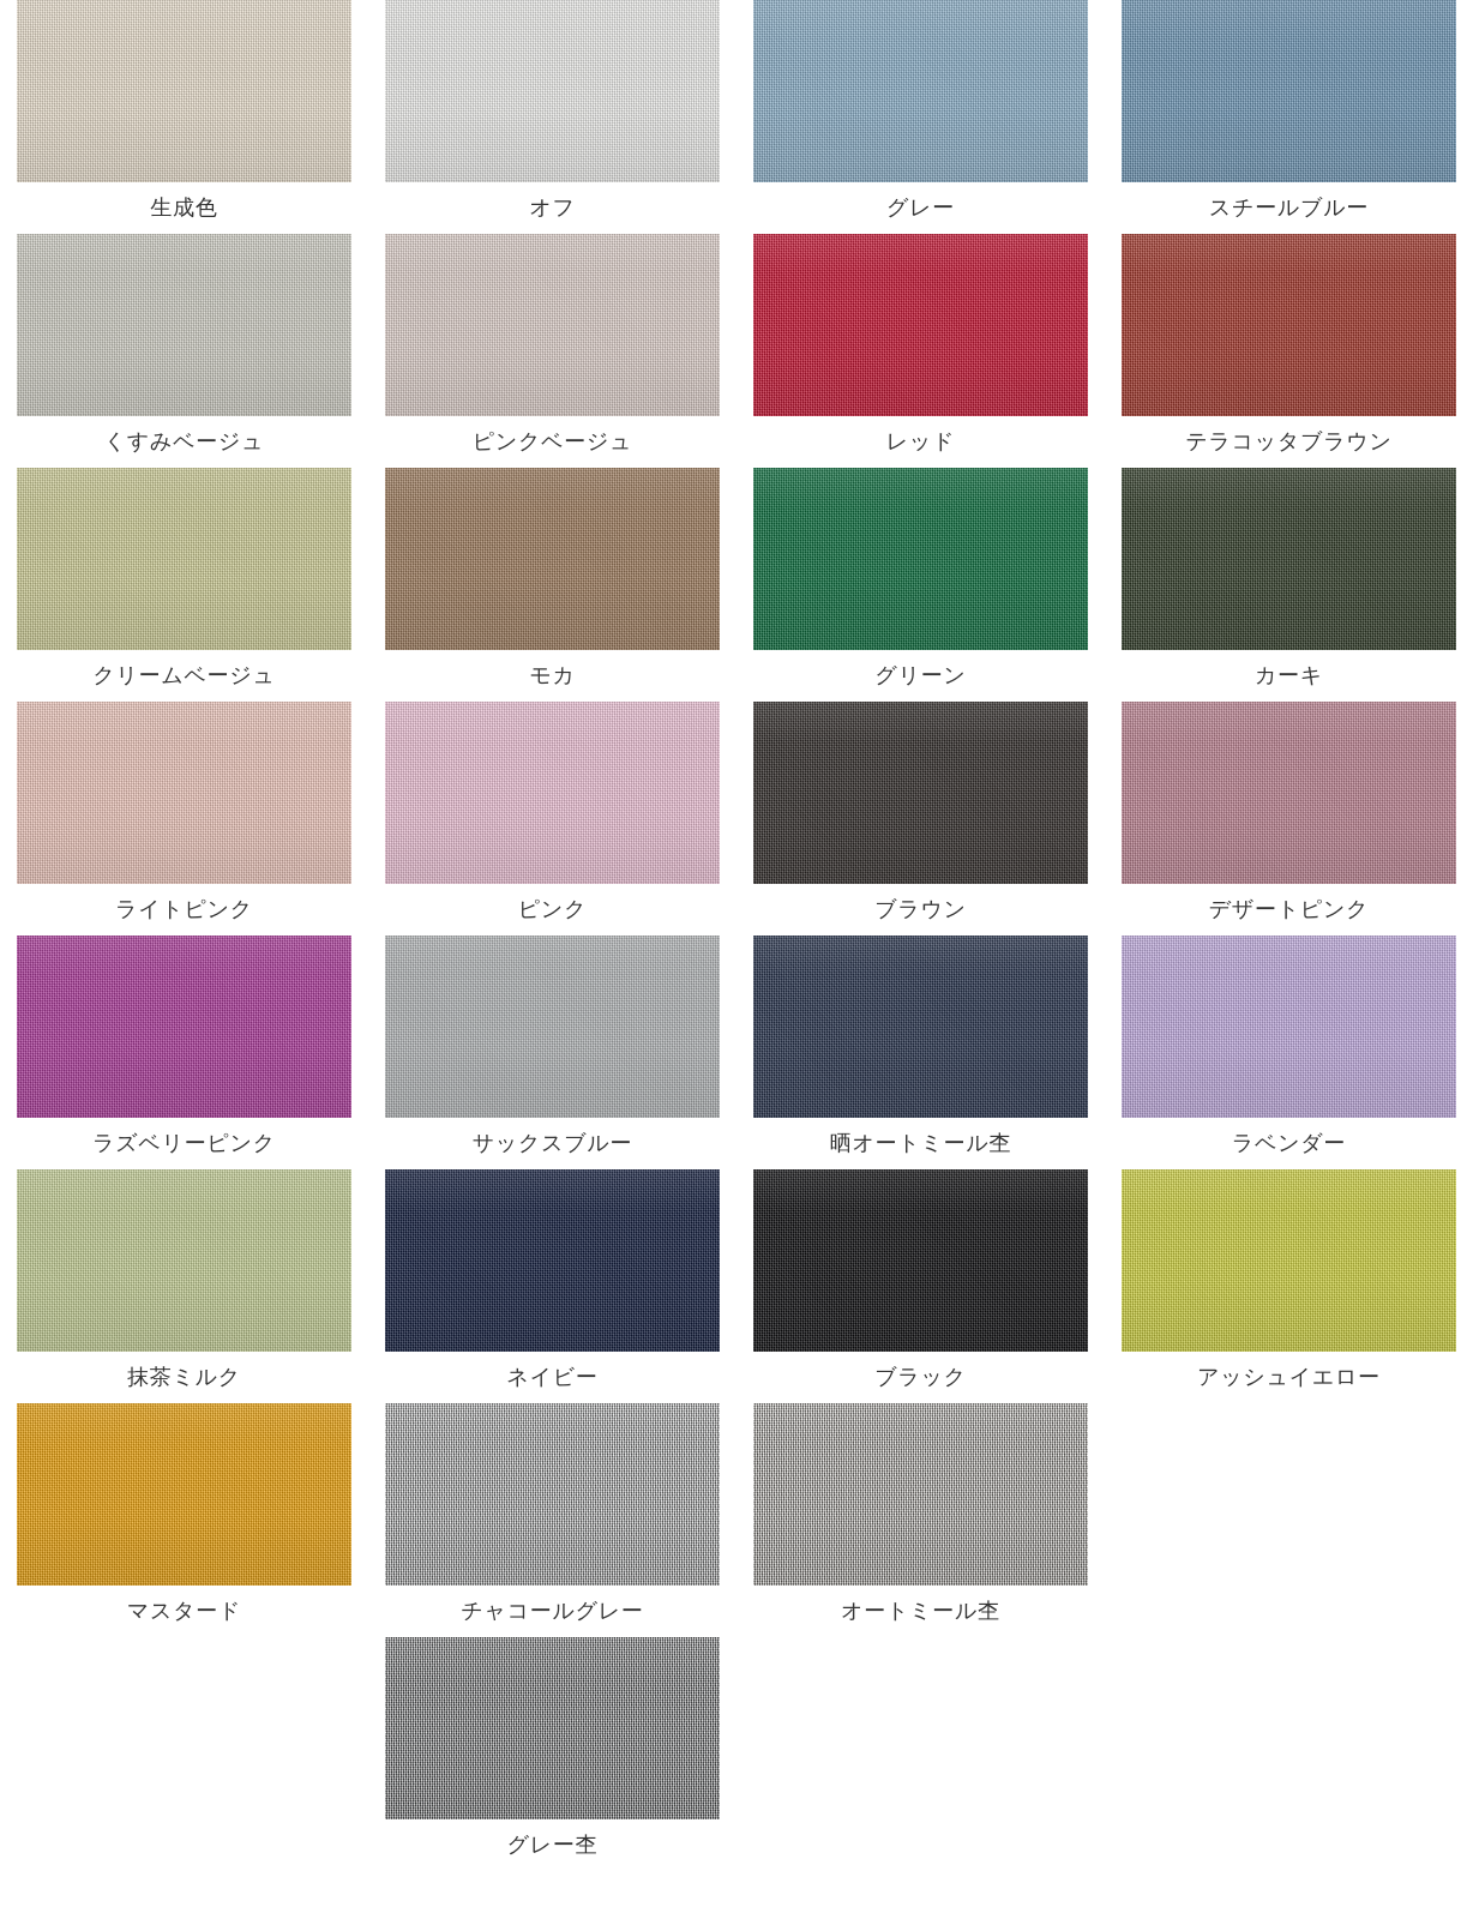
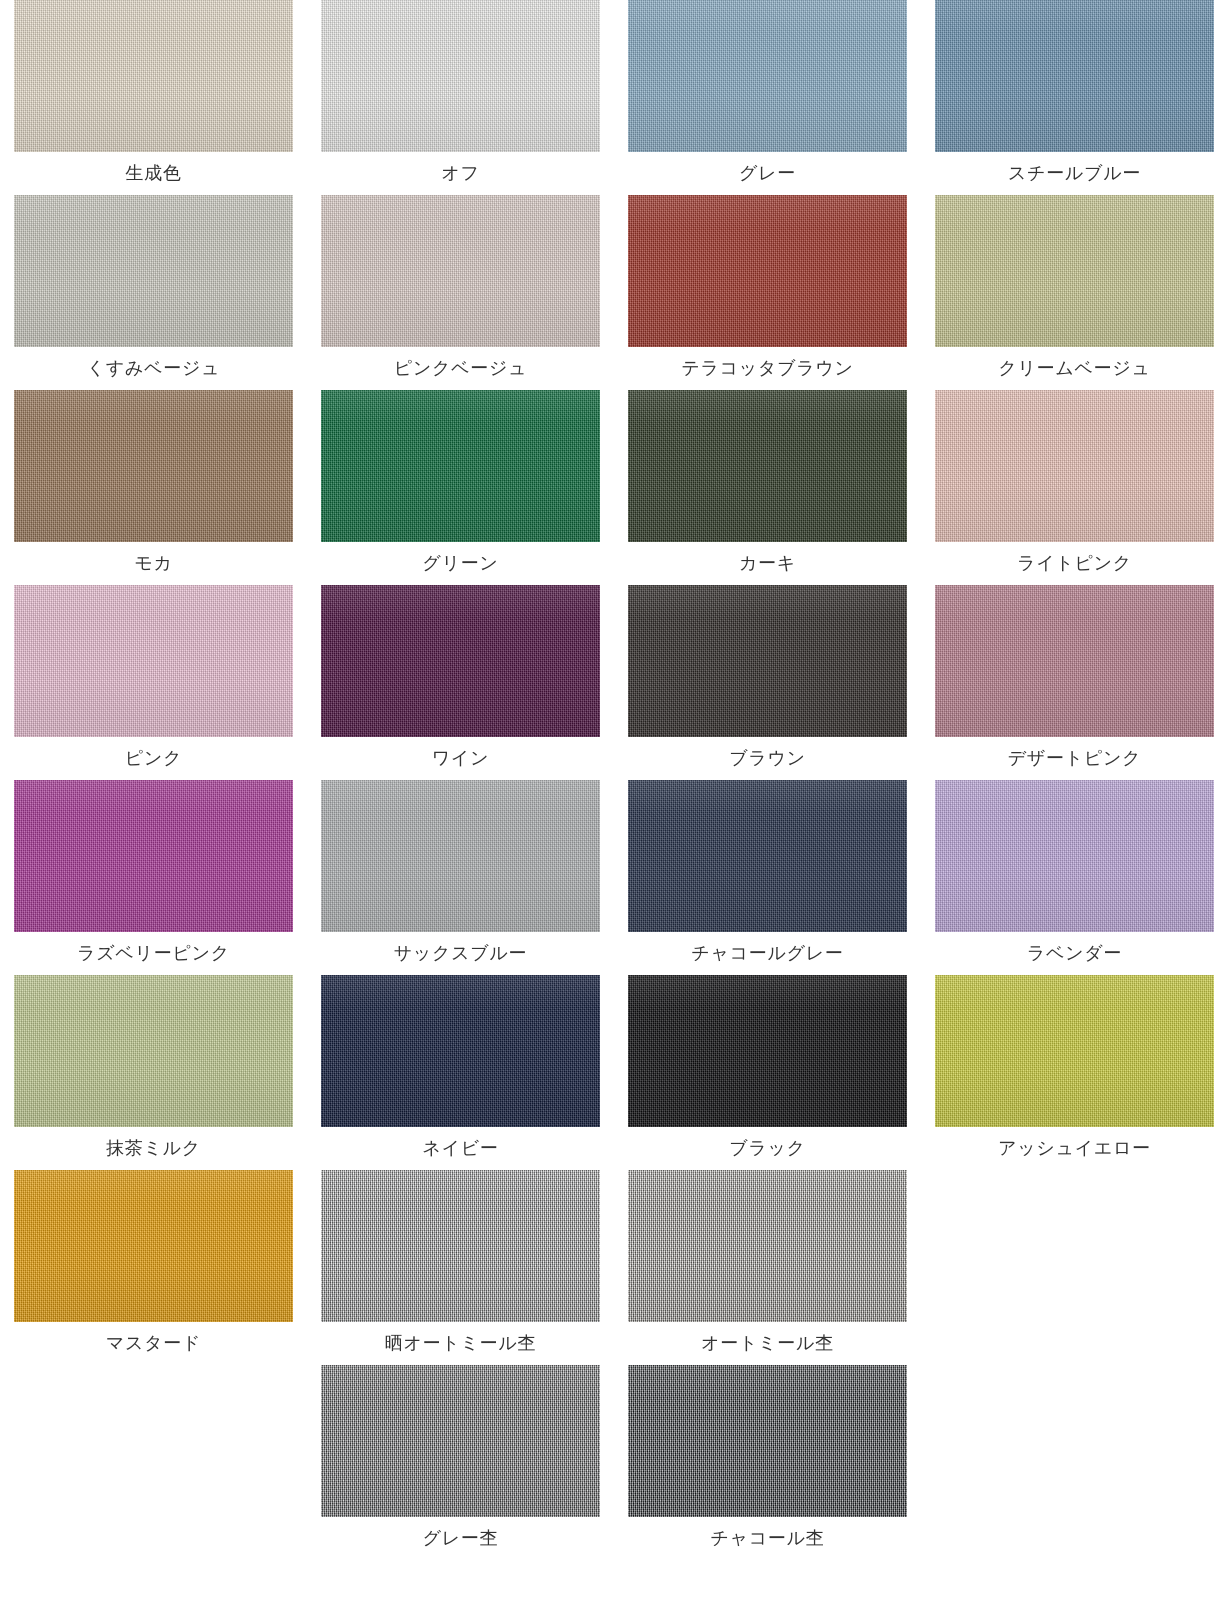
  生成色
  オフ
  グレー
  スチールブルー
  くすみベージュ
  ピンクベージュ
- レッド
  テラコッタブラウン
  クリームベージュ
  モカ
  グリーン
  カーキ
  ライトピンク
  ピンク
+ ワイン
  ブラウン
  デザートピンク
  ラズベリーピンク
  サックスブルー
- 晒オートミール杢
+ チャコールグレー
  ラベンダー
  抹茶ミルク
  ネイビー
  ブラック
  アッシュイエロー
  マスタード
- チャコールグレー
+ 晒オートミール杢
  オートミール杢
  グレー杢
+ チャコール杢
